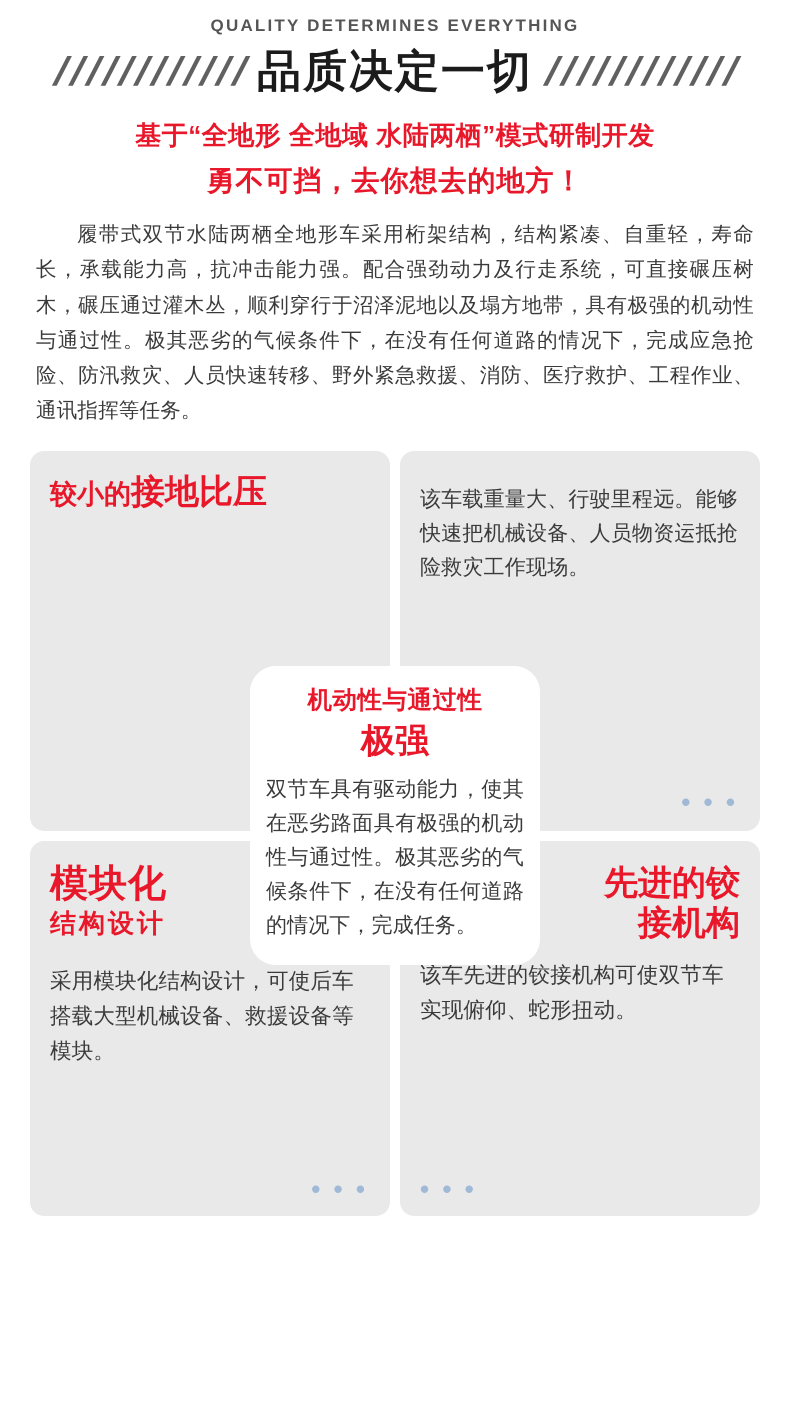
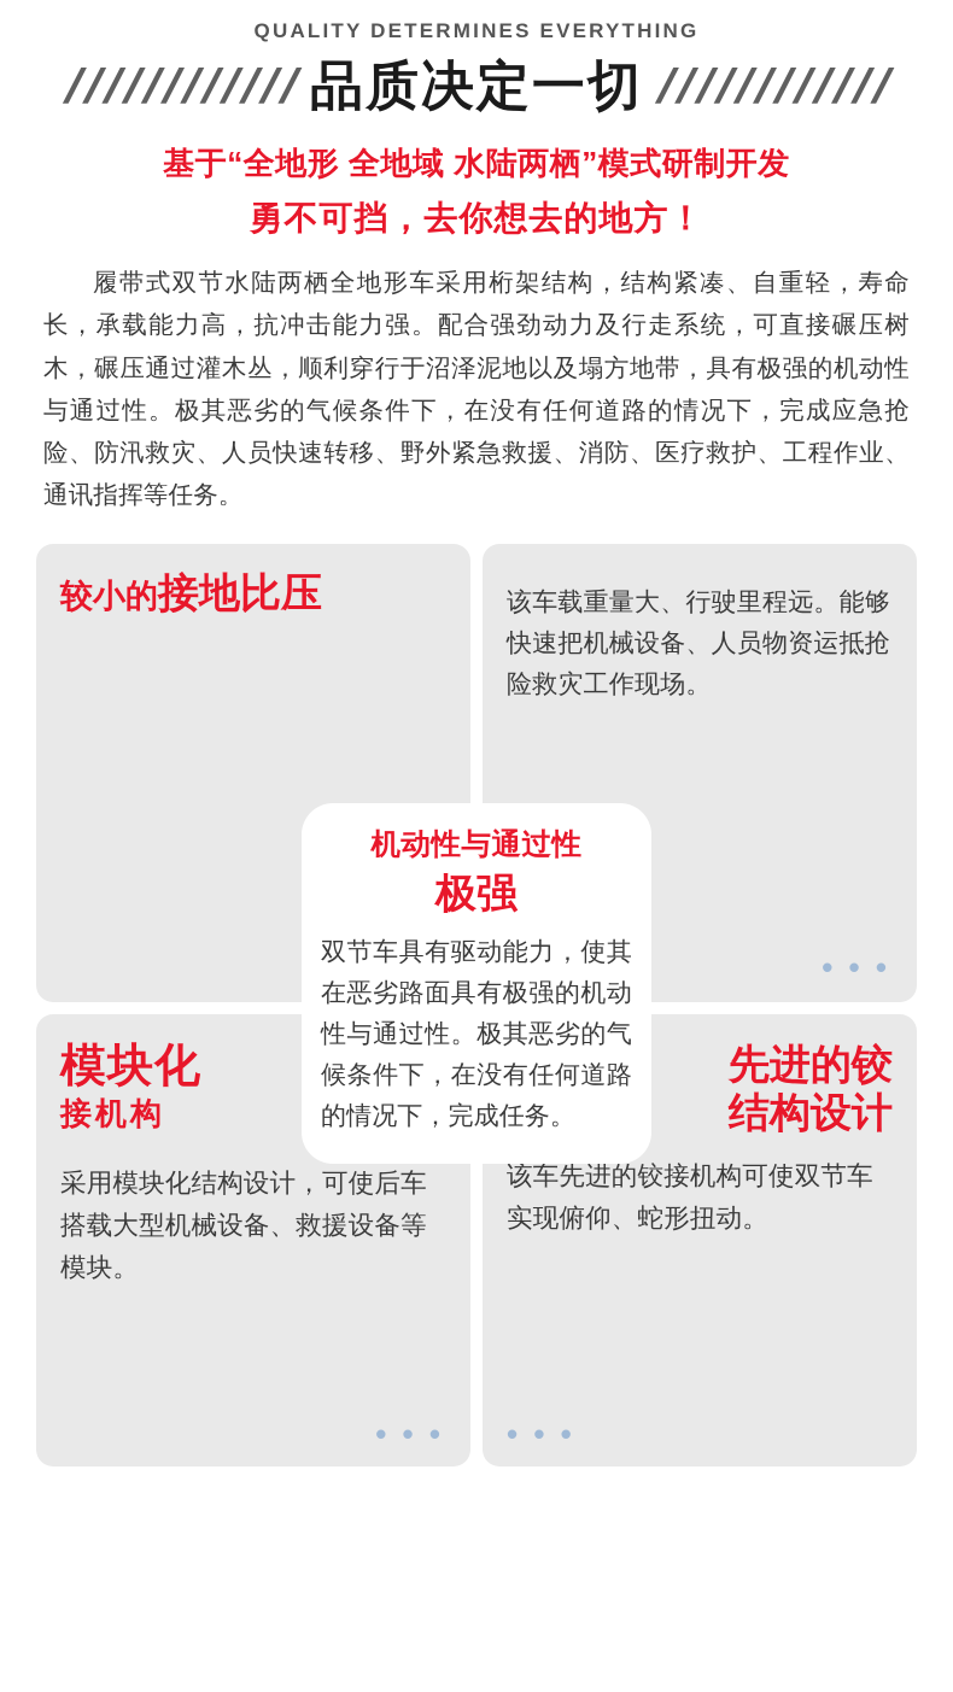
  QUALITY DETERMINES EVERYTHING
  品质决定一切
  基于“全地形 全地域 水陆两栖”模式研制开发
  勇不可挡，去你想去的地方！
  履带式双节水陆两栖全地形车采用桁架结构，结构紧凑、自重轻，寿命长，承载能力高，抗冲击能力强。配合强劲动力及行走系统，可直接碾压树木，碾压通过灌木丛，顺利穿行于沼泽泥地以及塌方地带，具有极强的机动性与通过性。极其恶劣的气候条件下，在没有任何道路的情况下，完成应急抢险、防汛救灾、人员快速转移、野外紧急救援、消防、医疗救护、工程作业、通讯指挥等任务。
  较小的接地比压
  该车载重量大、行驶里程远。能够快速把机械设备、人员物资运抵抢险救灾工作现场。
  • • •
  模块化
- 结构设计
+ 接机构
  采用模块化结构设计，可使后车搭载大型机械设备、救援设备等模块。
  • • •
  先进的铰
- 接机构
+ 结构设计
  该车先进的铰接机构可使双节车实现俯仰、蛇形扭动。
  • • •
  机动性与通过性
  极强
  双节车具有驱动能力，使其在恶劣路面具有极强的机动性与通过性。极其恶劣的气候条件下，在没有任何道路的情况下，完成任务。
